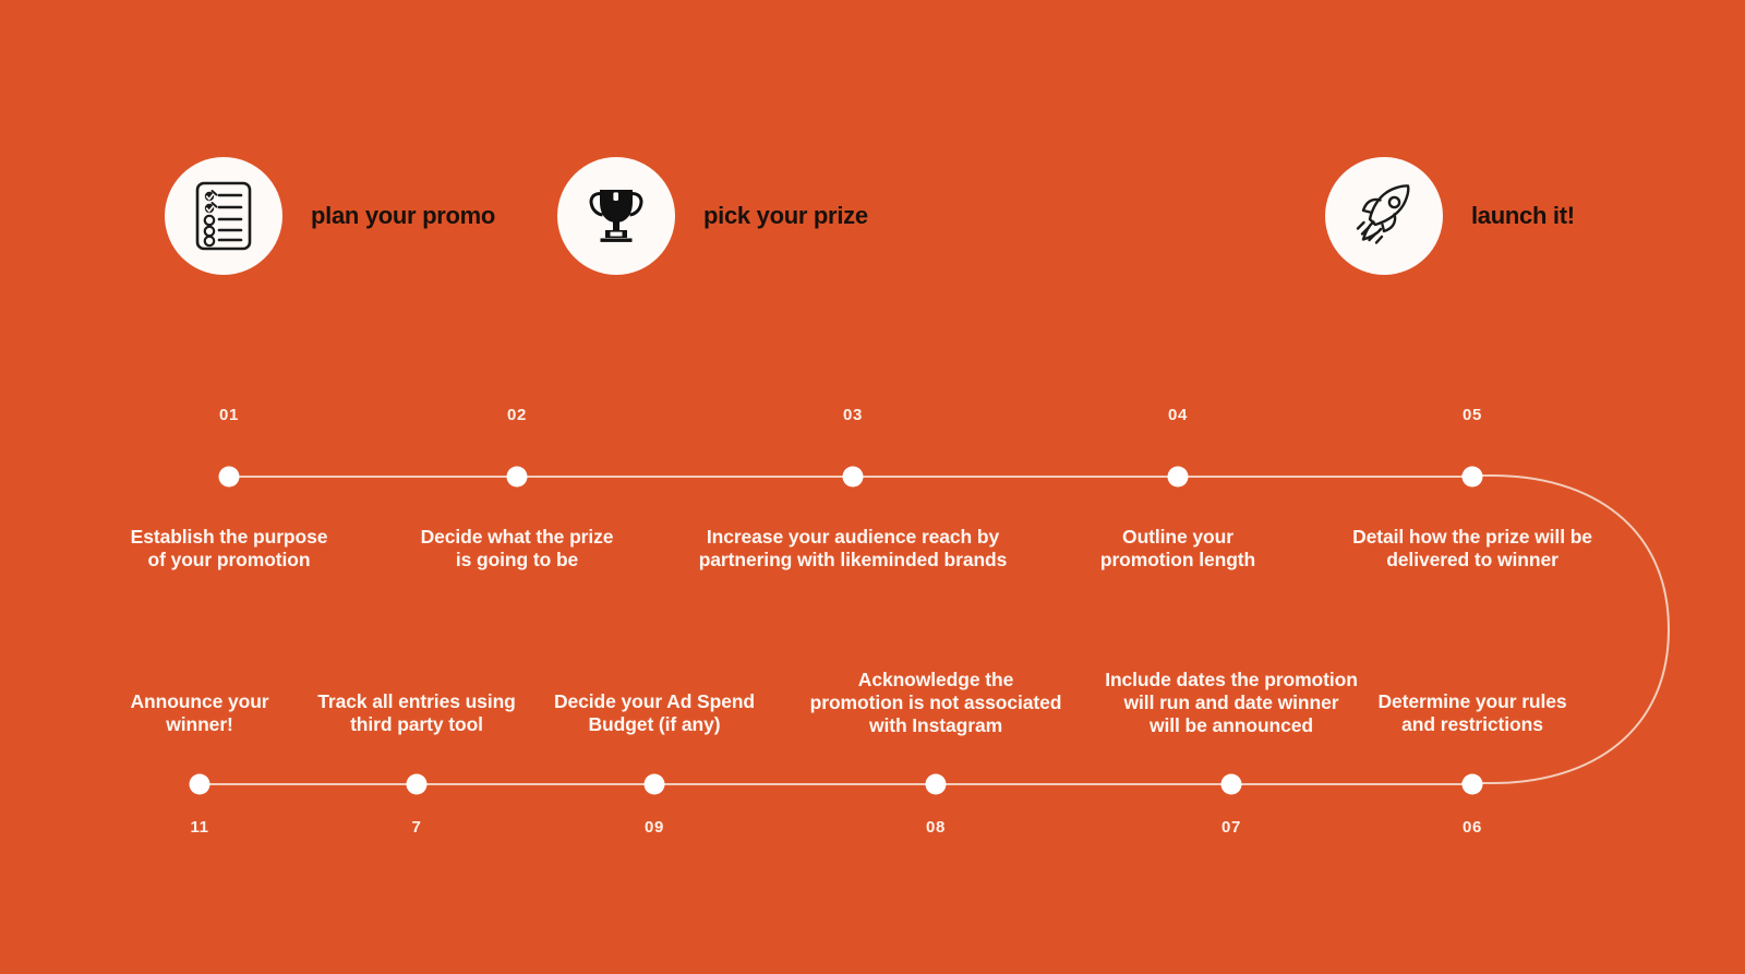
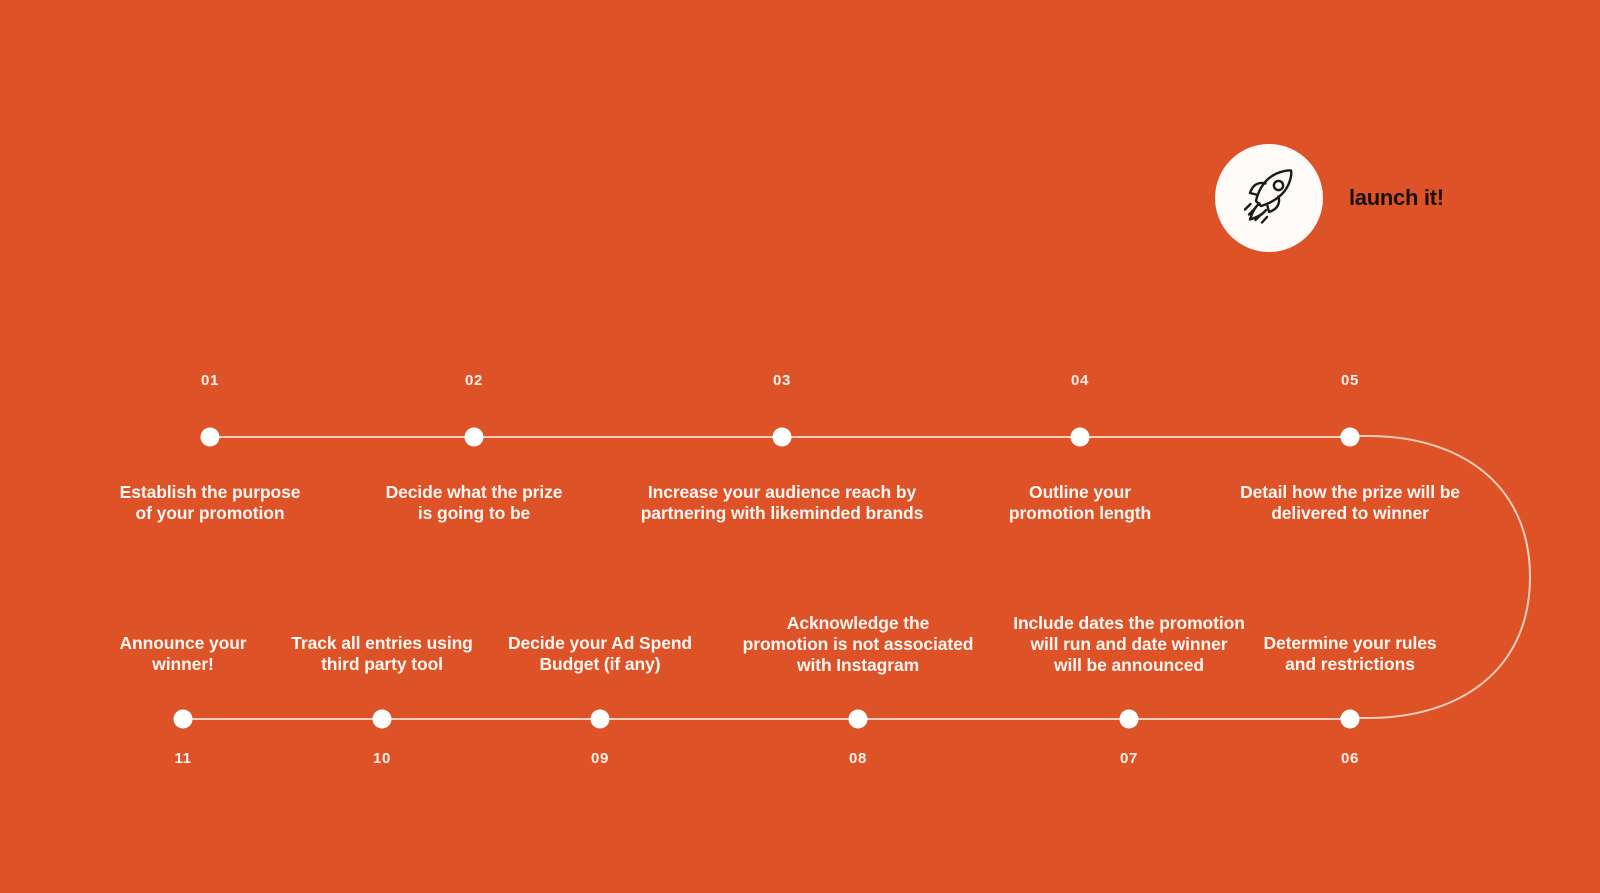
- plan your promo
- pick your prize
  launch it!
  01
  Establish the purpose
  of your promotion
  02
  Decide what the prize
  is going to be
  03
  Increase your audience reach by
  partnering with likeminded brands
  04
  Outline your
  promotion length
  05
  Detail how the prize will be
  delivered to winner
  11
  Announce your
  winner!
- 7
+ 10
  Track all entries using
  third party tool
  09
  Decide your Ad Spend
  Budget (if any)
  08
  Acknowledge the
  promotion is not associated
  with Instagram
  07
  Include dates the promotion
  will run and date winner
  will be announced
  06
  Determine your rules
  and restrictions
